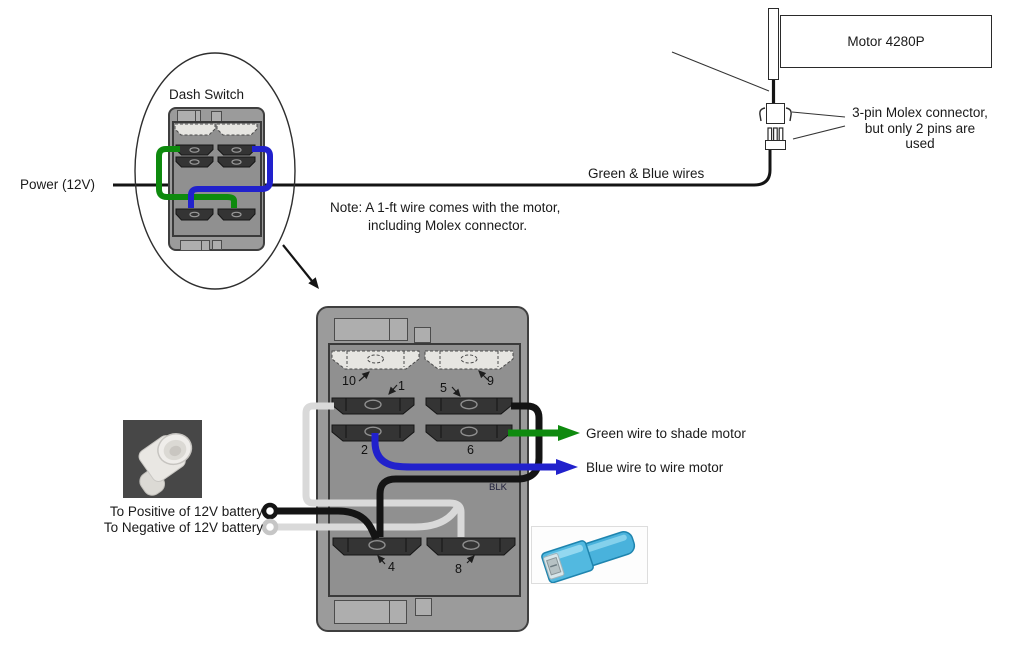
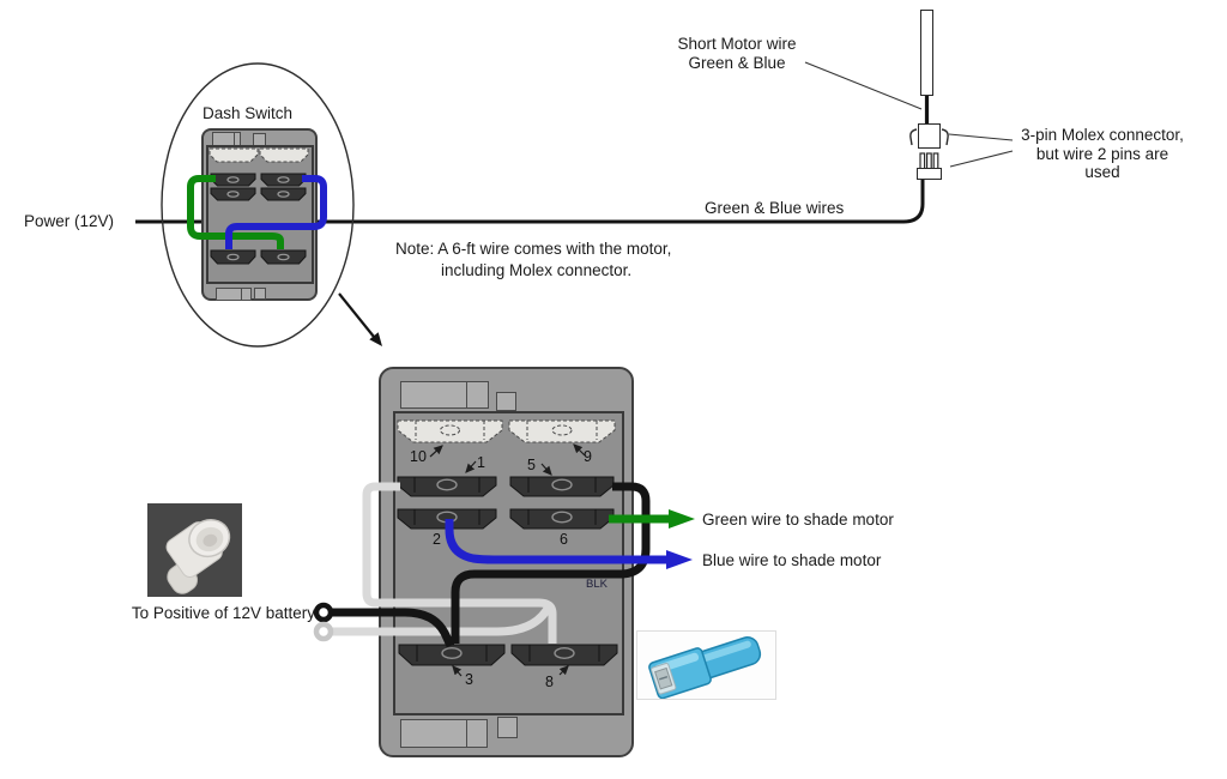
- Motor 4280P
  Power (12V)
  Dash Switch
  Green & Blue wires
- Note: A 1-ft wire comes with the motor,
+ Note: A 6-ft wire comes with the motor,
  including Molex connector.
+ Short Motor wire
+ Green & Blue
  3-pin Molex connector,
- but only 2 pins are
+ but wire 2 pins are
  used
  Green wire to shade motor
- Blue wire to wire motor
+ Blue wire to shade motor
  BLK
  To Positive of 12V battery
- To Negative of 12V battery
  10
  9
  1
  5
  2
  6
- 4
+ 3
  8
